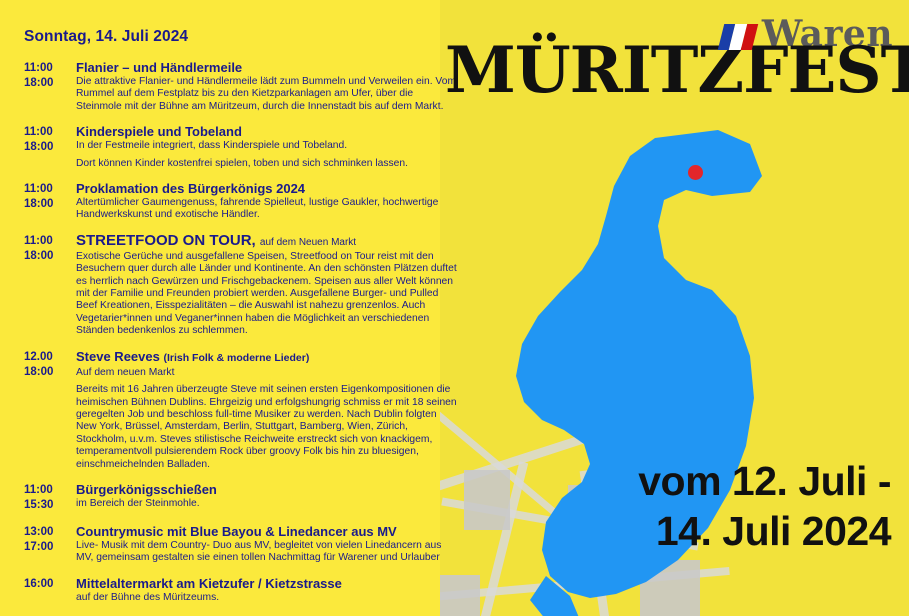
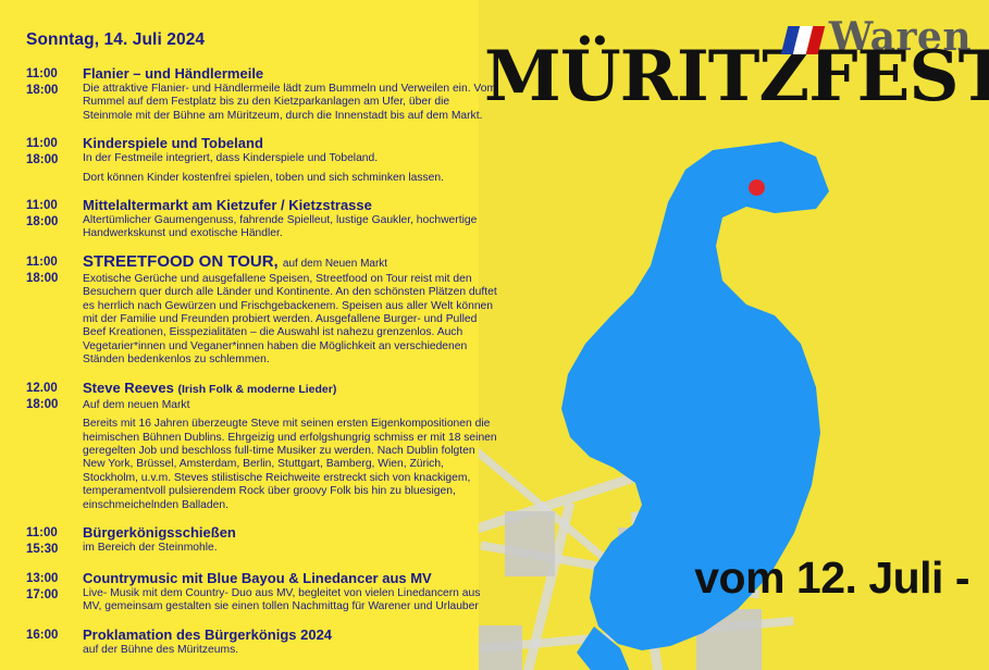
  Waren
  MÜRITZFEST
  vom 12. Juli -
- 14. Juli 2024
  Sonntag, 14. Juli 2024
  11:00
  18:00
  Flanier – und Händlermeile
  Die attraktive Flanier- und Händlermeile lädt zum Bummeln und Verweilen ein. Vom Rummel auf dem Festplatz bis zu den Kietzparkanlagen am Ufer, über die Steinmole mit der Bühne am Müritzeum, durch die Innenstadt bis auf dem Markt.
  11:00
  18:00
  Kinderspiele und Tobeland
  In der Festmeile integriert, dass Kinderspiele und Tobeland.
  Dort können Kinder kostenfrei spielen, toben und sich schminken lassen.
  11:00
  18:00
- Proklamation des Bürgerkönigs 2024
+ Mittelaltermarkt am Kietzufer / Kietzstrasse
  Altertümlicher Gaumengenuss, fahrende Spielleut, lustige Gaukler, hochwertige Handwerkskunst und exotische Händler.
  11:00
  18:00
  STREETFOOD ON TOUR, auf dem Neuen Markt
  Exotische Gerüche und ausgefallene Speisen, Streetfood on Tour reist mit den Besuchern quer durch alle Länder und Kontinente. An den schönsten Plätzen duftet es herrlich nach Gewürzen und Frischgebackenem. Speisen aus aller Welt können mit der Familie und Freunden probiert werden. Ausgefallene Burger- und Pulled Beef Kreationen, Eisspezialitäten – die Auswahl ist nahezu grenzenlos. Auch Vegetarier*innen und Veganer*innen haben die Möglichkeit an verschiedenen Ständen bedenkenlos zu schlemmen.
  12.00
  18:00
  Steve Reeves (Irish Folk & moderne Lieder)
  Auf dem neuen Markt
  Bereits mit 16 Jahren überzeugte Steve mit seinen ersten Eigenkompositionen die heimischen Bühnen Dublins. Ehrgeizig und erfolgshungrig schmiss er mit 18 seinen geregelten Job und beschloss full-time Musiker zu werden. Nach Dublin folgten New York, Brüssel, Amsterdam, Berlin, Stuttgart, Bamberg, Wien, Zürich, Stockholm, u.v.m. Steves stilistische Reichweite erstreckt sich von knackigem, temperamentvoll pulsierendem Rock über groovy Folk bis hin zu bluesigen, einschmeichelnden Balladen.
  11:00
  15:30
  Bürgerkönigsschießen
  im Bereich der Steinmohle.
  13:00
  17:00
  Countrymusic mit Blue Bayou & Linedancer aus MV
  Live- Musik mit dem Country- Duo aus MV, begleitet von vielen Linedancern aus MV, gemeinsam gestalten sie einen tollen Nachmittag für Warener und Urlauber
  16:00
- Mittelaltermarkt am Kietzufer / Kietzstrasse
+ Proklamation des Bürgerkönigs 2024
  auf der Bühne des Müritzeums.
